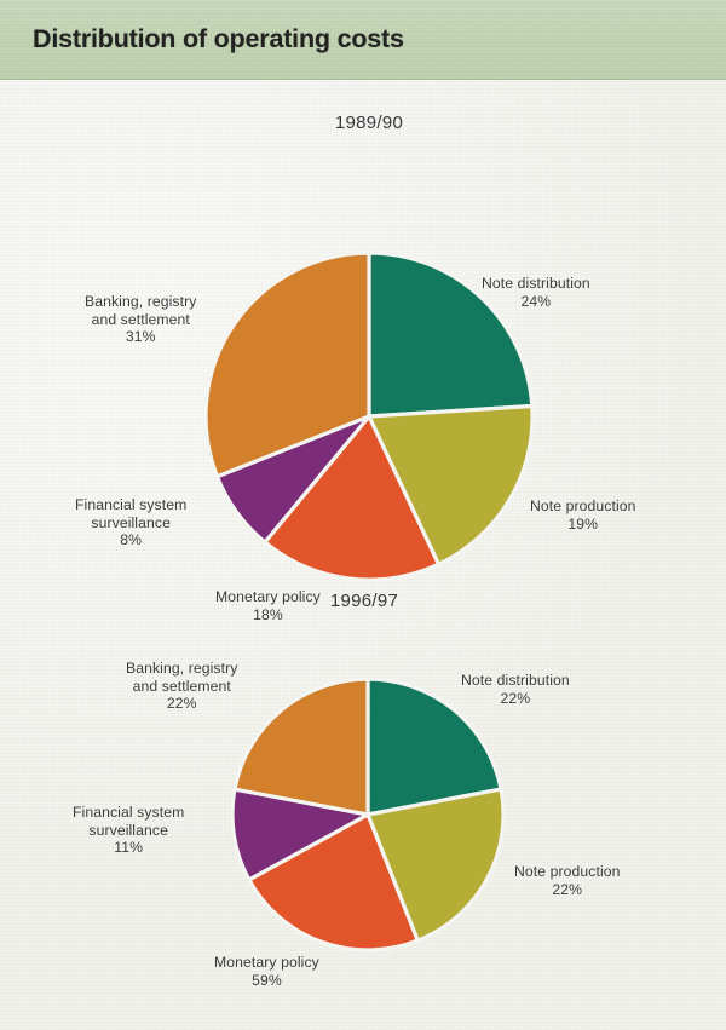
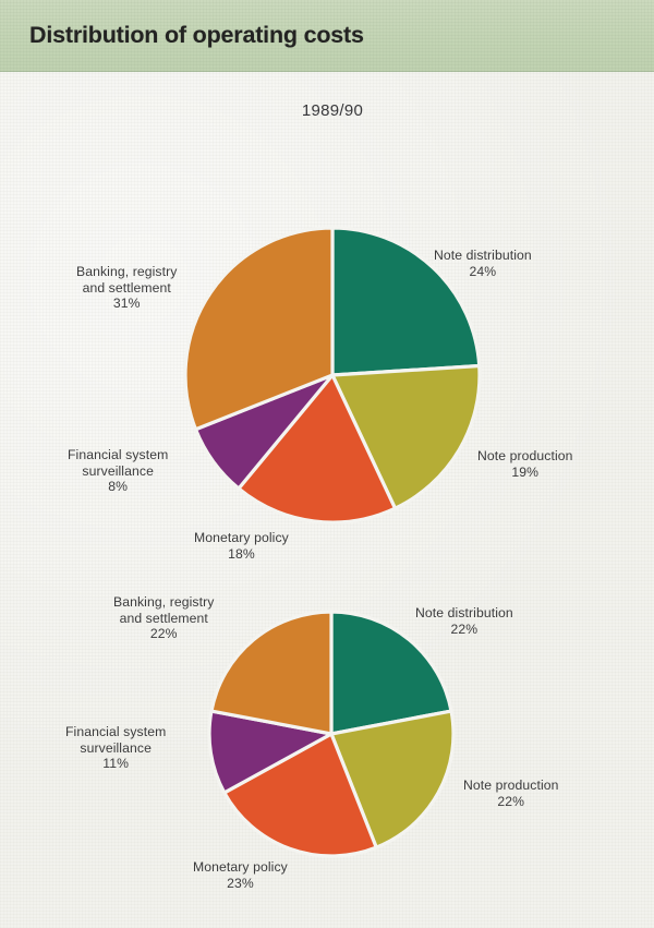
  Distribution of operating costs
  1989/90
  Note distribution
  24%
  Note production
  19%
  Monetary policy
  18%
  Financial system
  surveillance
  8%
  Banking, registry
  and settlement
  31%
- 1996/97
  Note distribution
  22%
  Note production
  22%
  Monetary policy
- 59%
+ 23%
  Financial system
  surveillance
  11%
  Banking, registry
  and settlement
  22%
